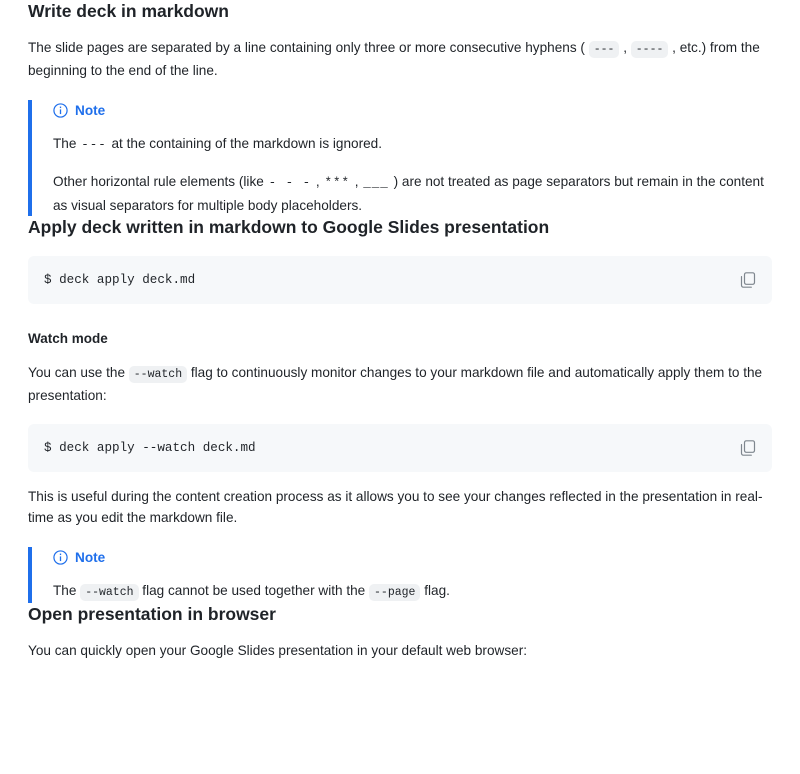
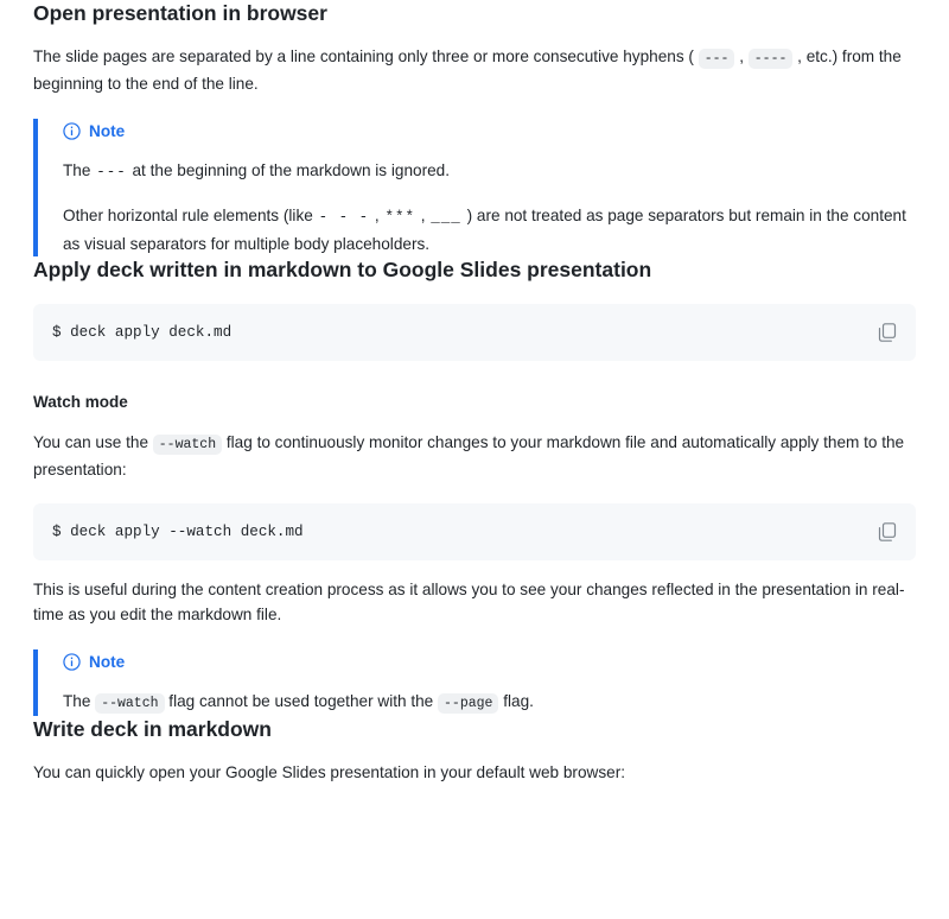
- Write deck in markdown
+ Open presentation in browser
  The slide pages are separated by a line containing only three or more consecutive hyphens ( --- , ---- , etc.) from the beginning to the end of the line.
  Note
- The --- at the containing of the markdown is ignored.
+ The --- at the beginning of the markdown is ignored.
  Other horizontal rule elements (like - - - , *** , ___ ) are not treated as page separators but remain in the content as visual separators for multiple body placeholders.
  Apply deck written in markdown to Google Slides presentation
  $ deck apply deck.md
  Watch mode
  You can use the --watch flag to continuously monitor changes to your markdown file and automatically apply them to the presentation:
  $ deck apply --watch deck.md
  This is useful during the content creation process as it allows you to see your changes reflected in the presentation in real-time as you edit the markdown file.
  Note
  The --watch flag cannot be used together with the --page flag.
- Open presentation in browser
+ Write deck in markdown
  You can quickly open your Google Slides presentation in your default web browser:
